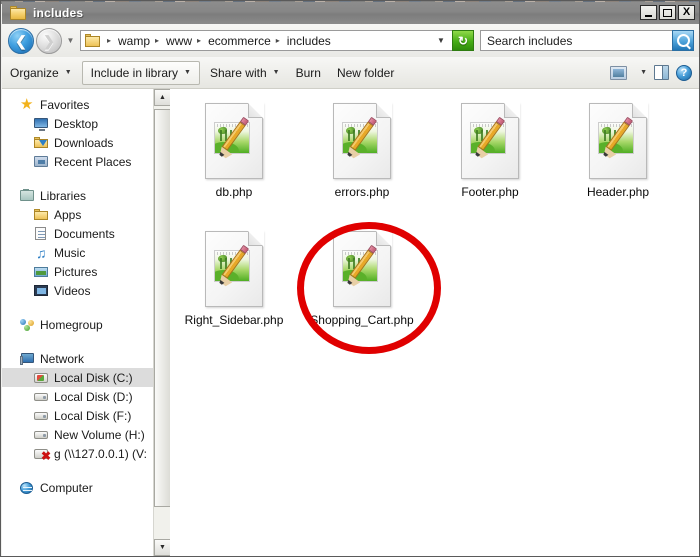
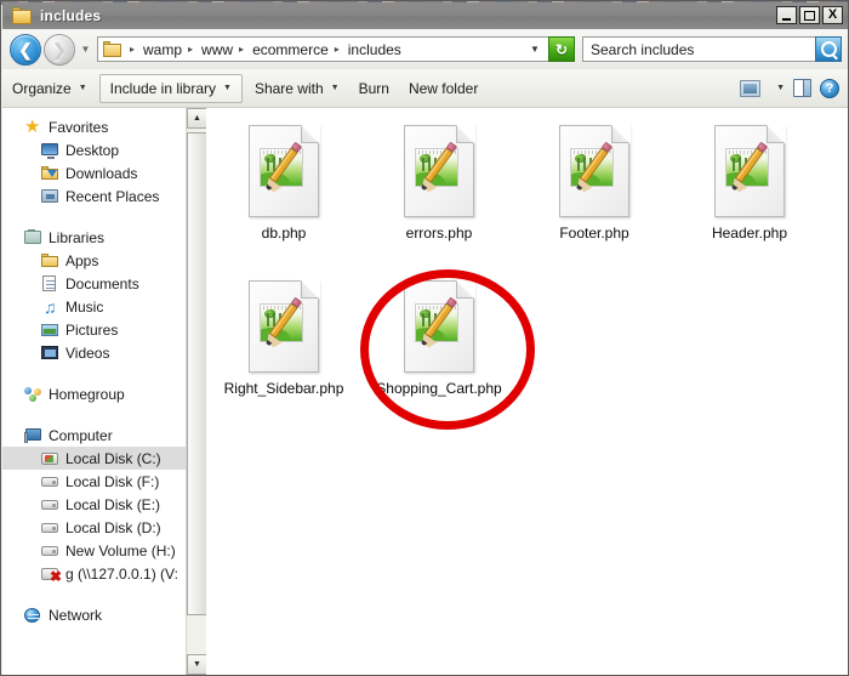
  includes
  X
  ❮
  ❯
  ▼
  ▸
  wamp
  ▸
  www
  ▸
  ecommerce
  ▸
  includes
  ▼
  ↻
  Search includes
  Organize
  Include in library
  Share with
  Burn
  New folder
  ?
  ★
  Favorites
  Desktop
  Downloads
  Recent Places
  Libraries
  Apps
  Documents
  ♫
  Music
  Pictures
  Videos
  Homegroup
- Network
+ Computer
  Local Disk (C:)
- Local Disk (D:)
+ Local Disk (F:)
+ Local Disk (E:)
- Local Disk (F:)
+ Local Disk (D:)
  New Volume (H:)
  ✖
  g (\\127.0.0.1) (V:
- Computer
+ Network
  db.php
  errors.php
  Footer.php
  Header.php
  Right_Sidebar.php
  Shopping_Cart.php
